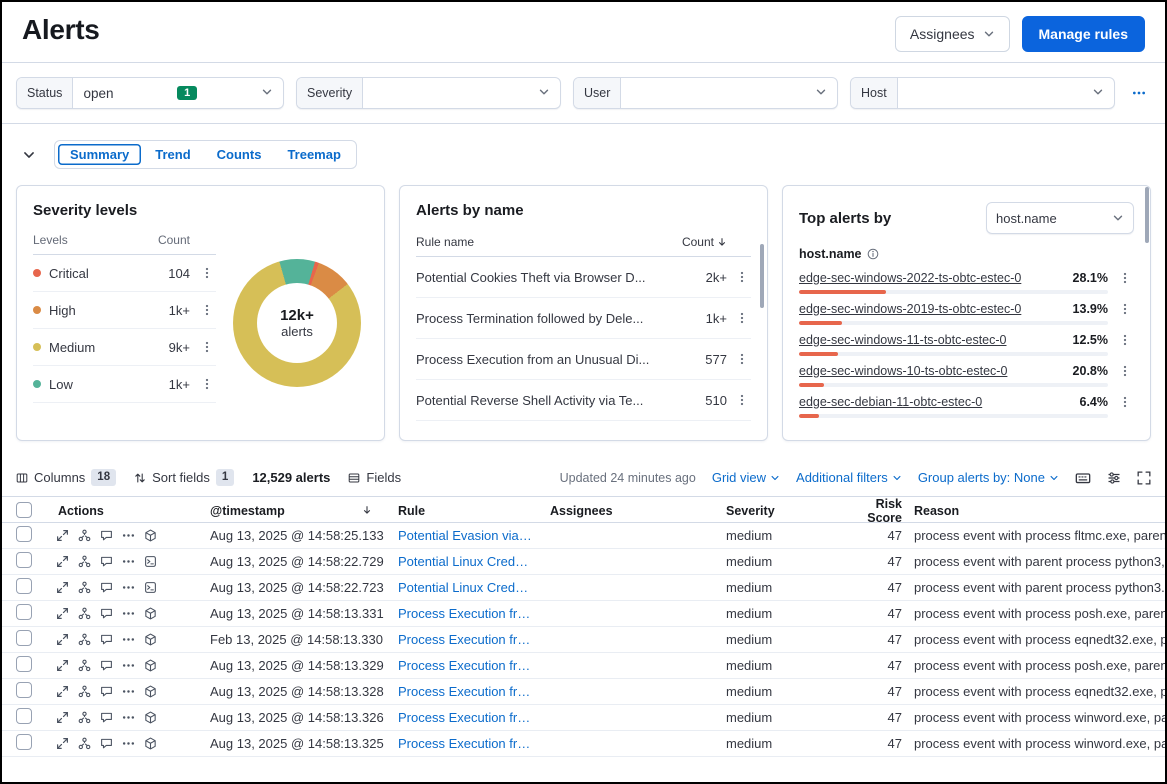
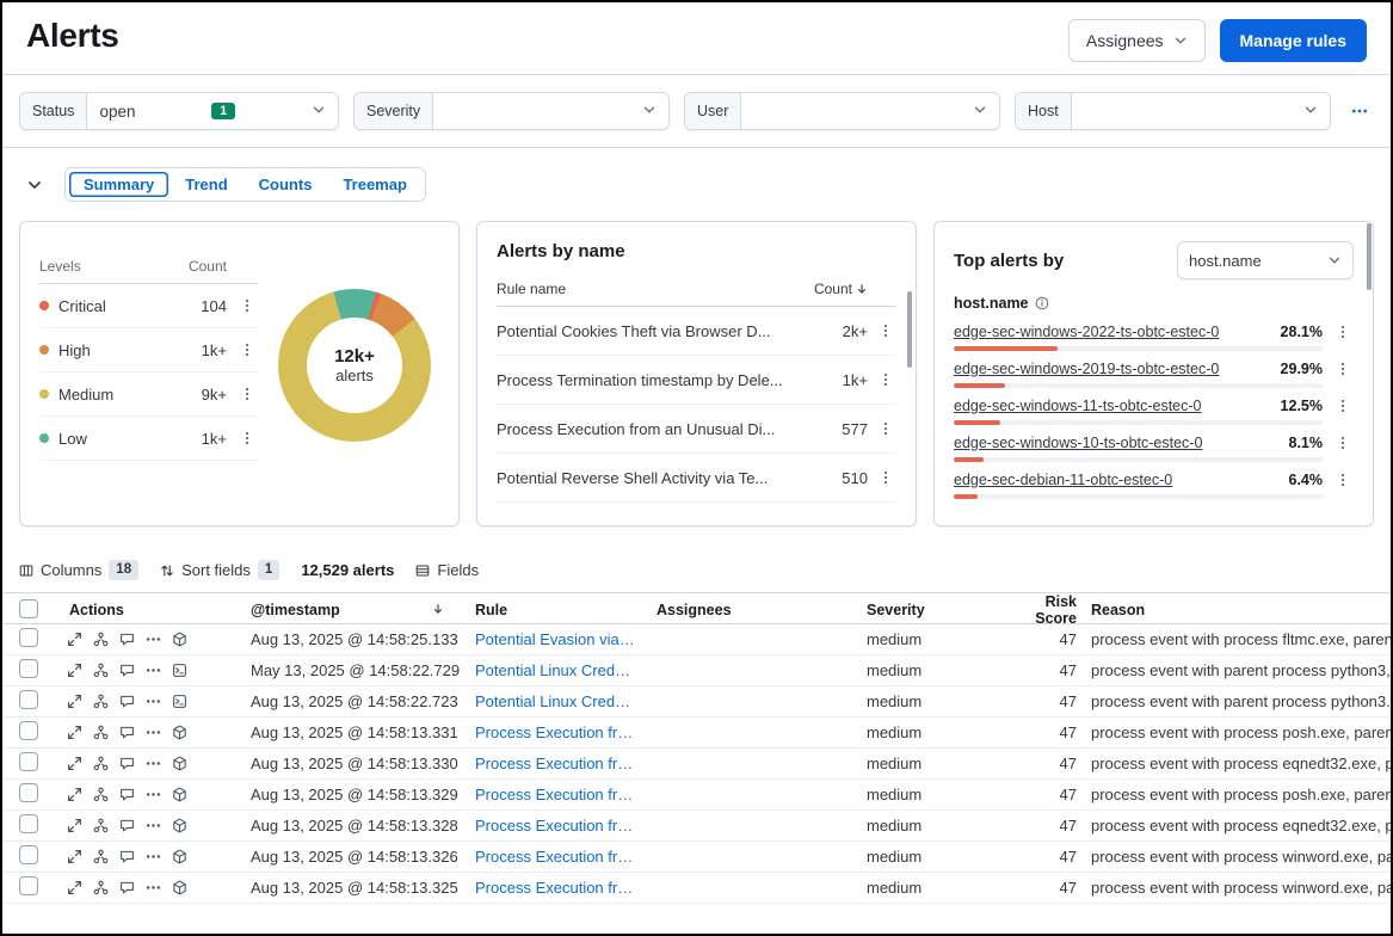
  Alerts
  Assignees
  Manage rules
  Status
  open
  1
  Severity
  User
  Host
  Summary
  Trend
  Counts
  Treemap
- Severity levels
  Levels
  Count
  Critical
  104
  High
  1k+
  Medium
  9k+
  Low
  1k+
  12k+
  alerts
  Alerts by name
  Rule name
  Count
  Potential Cookies Theft via Browser D...
  2k+
- Process Termination followed by Dele...
+ Process Termination timestamp by Dele...
  1k+
  Process Execution from an Unusual Di...
  577
  Potential Reverse Shell Activity via Te...
  510
  Top alerts by
  host.name
  host.name
  edge-sec-windows-2022-ts-obtc-estec-0
  28.1%
  edge-sec-windows-2019-ts-obtc-estec-0
- 13.9%
+ 29.9%
  edge-sec-windows-11-ts-obtc-estec-0
  12.5%
  edge-sec-windows-10-ts-obtc-estec-0
- 20.8%
+ 8.1%
  edge-sec-debian-11-obtc-estec-0
  6.4%
  Columns
  18
  Sort fields
  1
  12,529 alerts
  Fields
- Updated 24 minutes ago
- Grid view
- Additional filters
- Group alerts by: None
  Actions
  @timestamp
  Rule
  Assignees
  Severity
  Risk Score
  Reason
  Aug 13, 2025 @ 14:58:25.133
  Potential Evasion via Filte
  medium
  47
  process event with process fltmc.exe, paren
- Aug 13, 2025 @ 14:58:22.729
+ May 13, 2025 @ 14:58:22.729
  Potential Linux Credentia
  medium
  47
  process event with parent process python3,
  Aug 13, 2025 @ 14:58:22.723
  Potential Linux Credentia
  medium
  47
  process event with parent process python3.
  Aug 13, 2025 @ 14:58:13.331
  Process Execution from a
  medium
  47
  process event with process posh.exe, paren
- Feb 13, 2025 @ 14:58:13.330
+ Aug 13, 2025 @ 14:58:13.330
  Process Execution from a
  medium
  47
  process event with process eqnedt32.exe, p
  Aug 13, 2025 @ 14:58:13.329
  Process Execution from a
  medium
  47
  process event with process posh.exe, paren
  Aug 13, 2025 @ 14:58:13.328
  Process Execution from a
  medium
  47
  process event with process eqnedt32.exe, p
  Aug 13, 2025 @ 14:58:13.326
  Process Execution from a
  medium
  47
  process event with process winword.exe, pa
  Aug 13, 2025 @ 14:58:13.325
  Process Execution from a
  medium
  47
  process event with process winword.exe, pa
